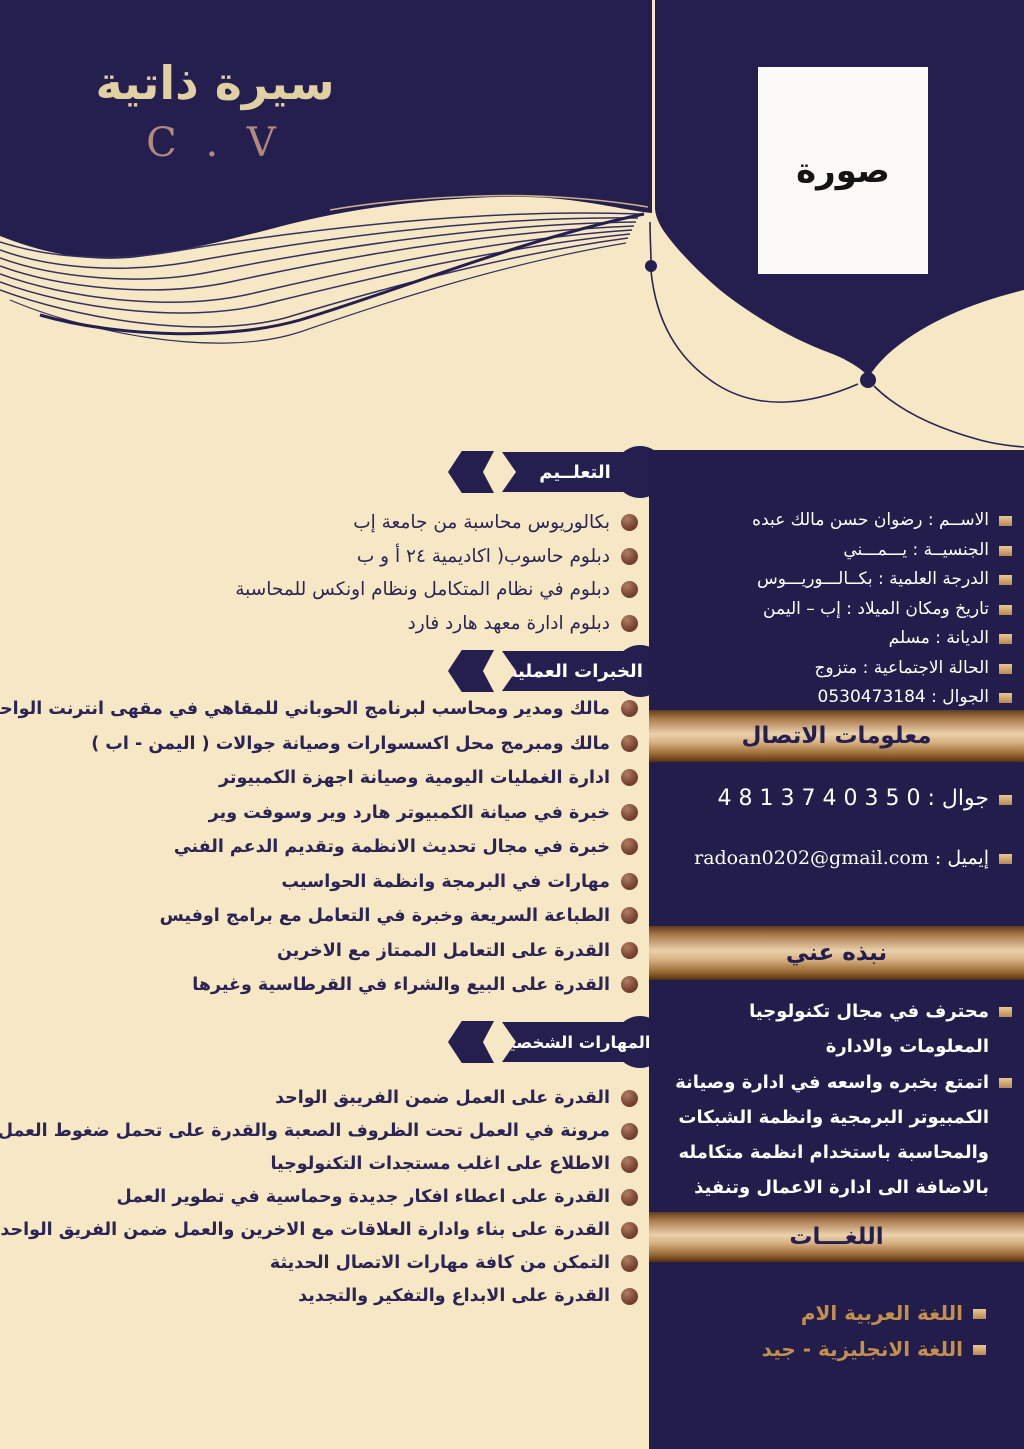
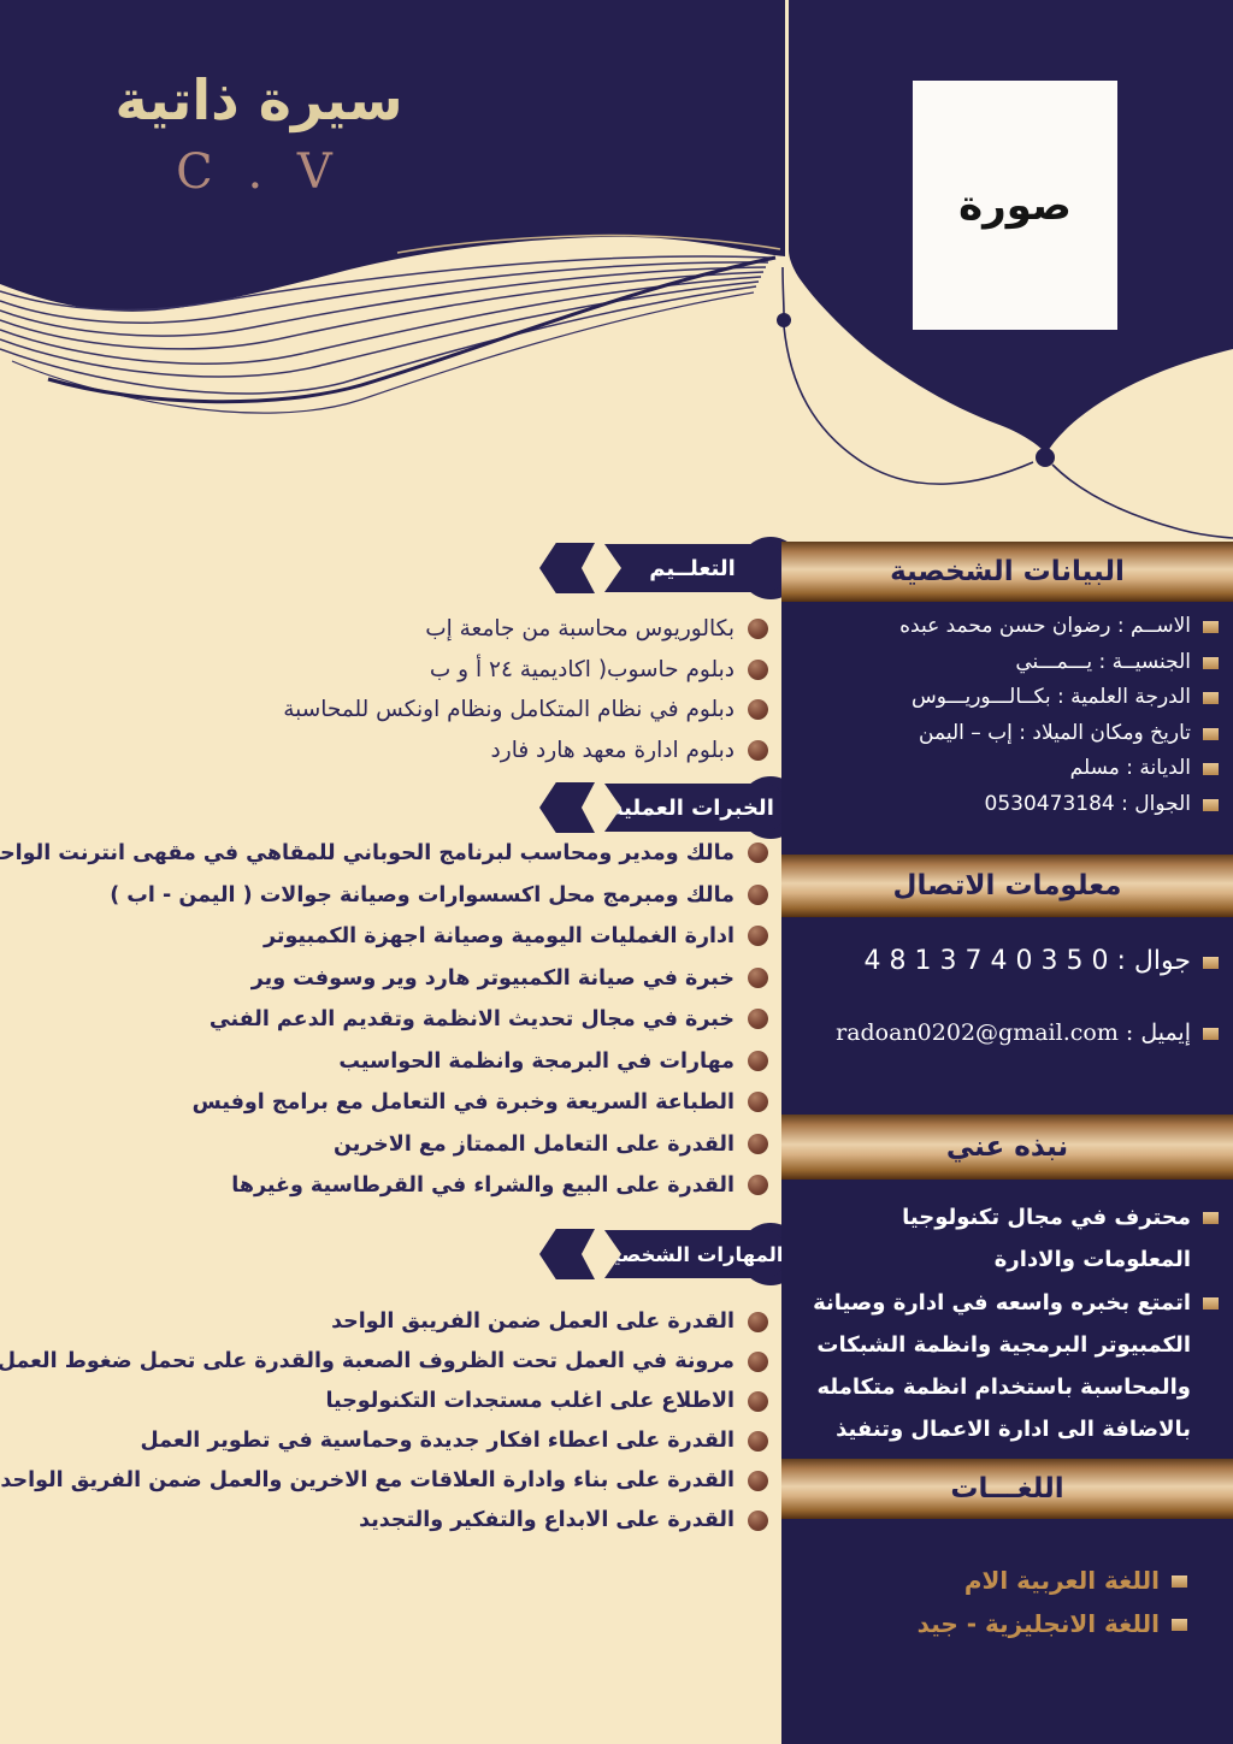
  سيرة ذاتية
  C . V
  صورة
  التعلــيم
  بكالوريوس محاسبة من جامعة إب
  دبلوم حاسوب( اكاديمية ٢٤ أ و ب
  دبلوم في نظام المتكامل ونظام اونكس للمحاسبة
  دبلوم ادارة معهد هارد فارد
  الخبرات العملي
  مالك ومدير ومحاسب لبرنامج الحوباني للمقاهي في مقهى انترنت الواح
  مالك ومبرمج محل اكسسوارات وصيانة جوالات ( اليمن - اب )
  ادارة الغمليات اليومية وصيانة اجهزة الكمبيوتر
  خبرة في صيانة الكمبيوتر هارد وير وسوفت وير
  خبرة في مجال تحديث الانظمة وتقديم الدعم الفني
  مهارات في البرمجة وانظمة الحواسيب
  الطباعة السريعة وخبرة في التعامل مع برامج اوفيس
  القدرة على التعامل الممتاز مع الاخرين
  القدرة على البيع والشراء في القرطاسية وغيرها
  المهارات الشخص
  القدرة على العمل ضمن الفريبق الواحد
  مرونة في العمل تحت الظروف الصعبة والقدرة على تحمل ضغوط العمل
  الاطلاع على اغلب مستجدات التكنولوجيا
  القدرة على اعطاء افكار جديدة وحماسية في تطوير العمل
  القدرة على بناء وادارة العلاقات مع الاخرين والعمل ضمن الفريق الواحد
- التمكن من كافة مهارات الاتصال الحديثة
  القدرة على الابداع والتفكير والتجديد
+ البيانات الشخصية
- الاســم : رضوان حسن مالك عبده
+ الاســم : رضوان حسن محمد عبده
  الجنسيــة : يـــمـــني
  الدرجة العلمية : بكــالـــوريـــوس
  تاريخ ومكان الميلاد : إب – اليمن
  الديانة : مسلم
- الحالة الاجتماعية : متزوج
  الجوال : 0530473184
  معلومات الاتصال
  جوال : 0 5 3 0 4 7 3 1 8 4
  إيميل : radoan0202@gmail.com
  نبذه عني
  محترف في مجال تكنولوجيا المعلومات والادارة
  اتمتع بخبره واسعه في ادارة وصيانة الكمبيوتر البرمجية وانظمة الشبكات والمحاسبة باستخدام انظمة متكامله بالاضافة الى ادارة الاعمال وتنفيذ
  اللغـــات
  اللغة العربية الام
  اللغة الانجليزية - جيد
